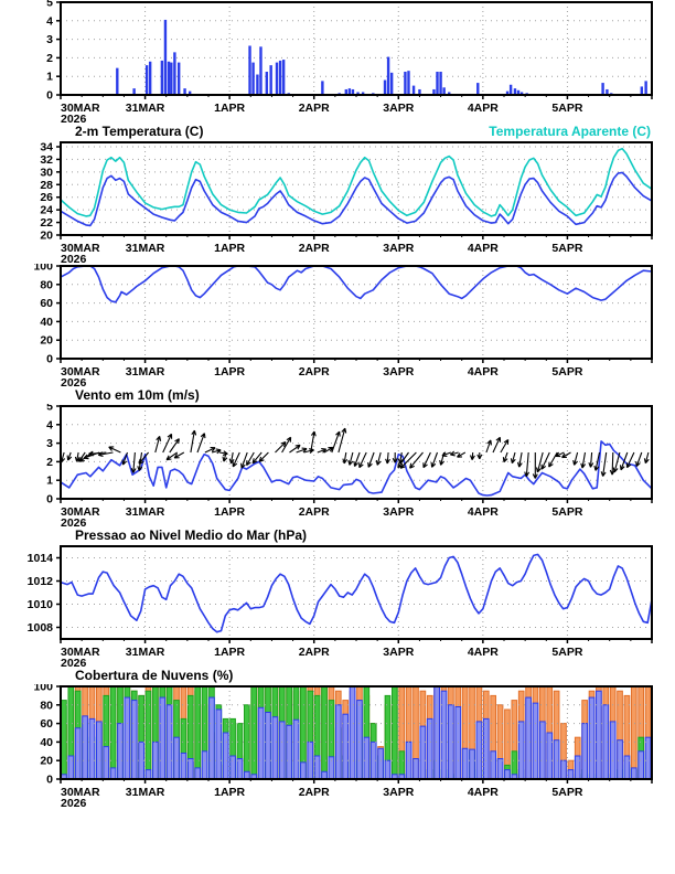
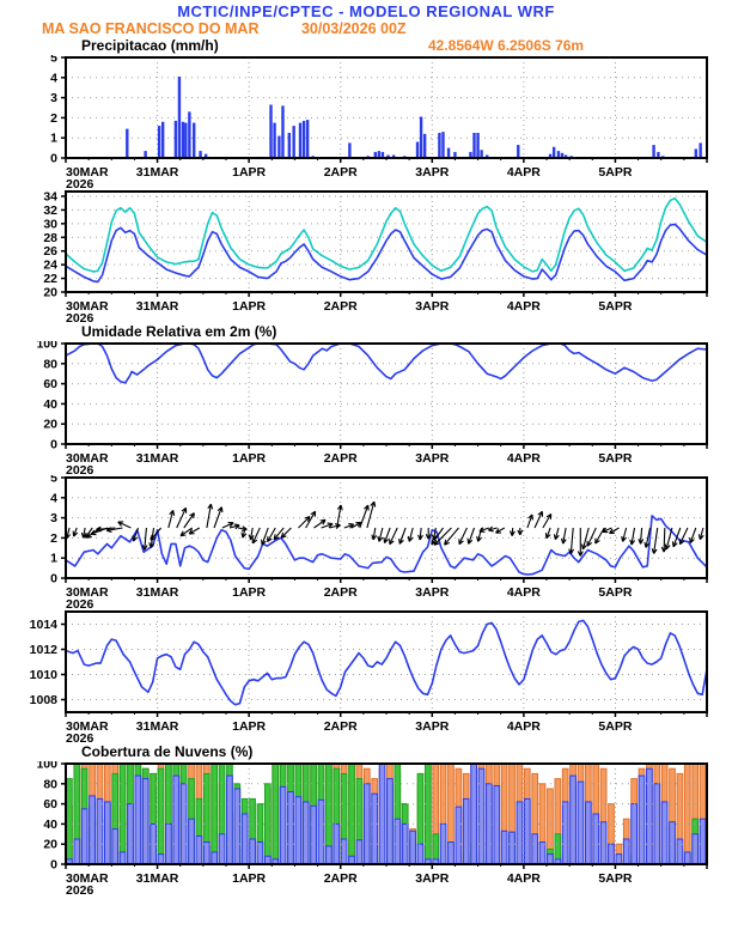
+ MCTIC/INPE/CPTEC - MODELO REGIONAL WRF
+ MA SAO FRANCISCO DO MAR 30/03/2026 00Z
+ Precipitacao (mm/h)
+ 42.8564W 6.2506S 76m
  0
  1
  2
  3
  4
  5
  30MAR
  2026
  31MAR
  1APR
  2APR
  3APR
  4APR
  5APR
- 2-m Temperatura (C)
- Temperatura Aparente (C)
  20
  22
  24
  26
  28
  30
  32
  34
  30MAR
  2026
  31MAR
  1APR
  2APR
  3APR
  4APR
  5APR
+ Umidade Relativa em 2m (%)
  0
  20
  40
  60
  80
  100
  30MAR
  2026
  31MAR
  1APR
  2APR
  3APR
  4APR
  5APR
- Vento em 10m (m/s)
  0
  1
  2
  3
  4
  5
  30MAR
  2026
  31MAR
  1APR
  2APR
  3APR
  4APR
  5APR
- Pressao ao Nivel Medio do Mar (hPa)
  1008
  1010
  1012
  1014
  30MAR
  2026
  31MAR
  1APR
  2APR
  3APR
  4APR
  5APR
  Cobertura de Nuvens (%)
  0
  20
  40
  60
  80
  100
  30MAR
  2026
  31MAR
  1APR
  2APR
  3APR
  4APR
  5APR
